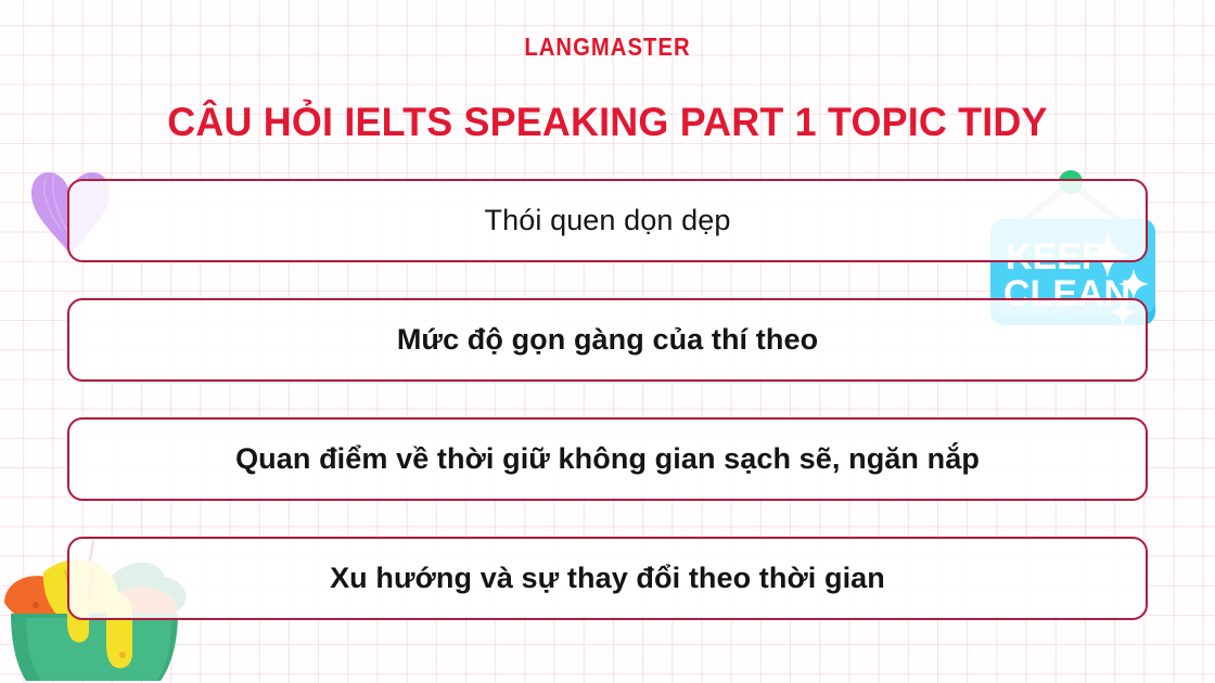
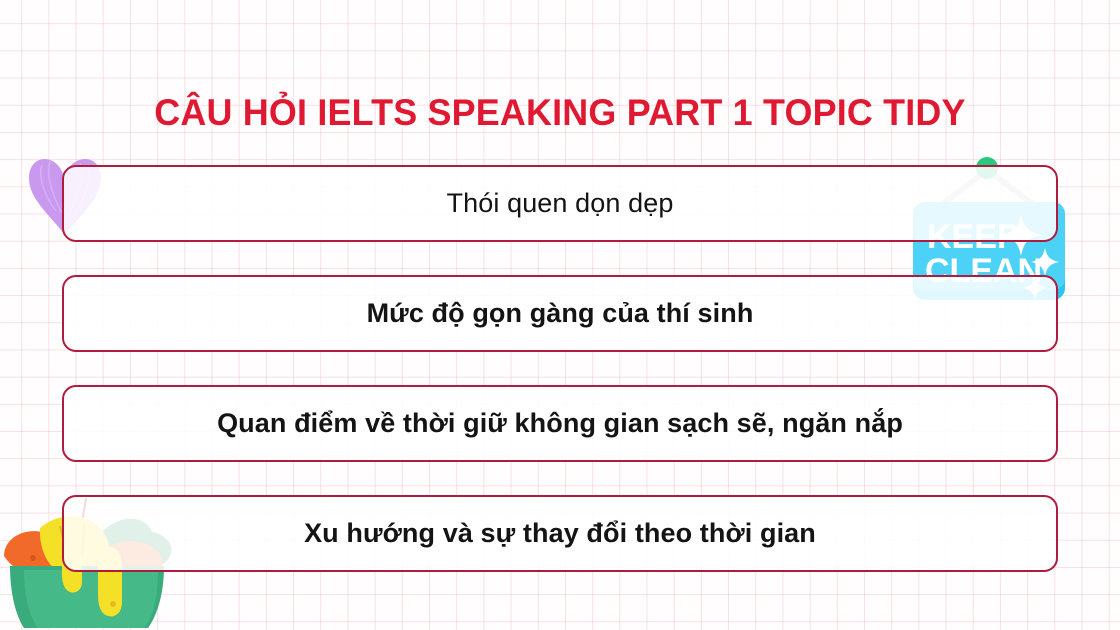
- LANGMASTER
  CÂU HỎI IELTS SPEAKING PART 1 TOPIC TIDY
  KEE
  CLEAN
  Thói quen dọn dẹp
- Mức độ gọn gàng của thí theo
+ Mức độ gọn gàng của thí sinh
  Quan điểm về thời giữ không gian sạch sẽ, ngăn nắp
  Xu hướng và sự thay đổi theo thời gian
